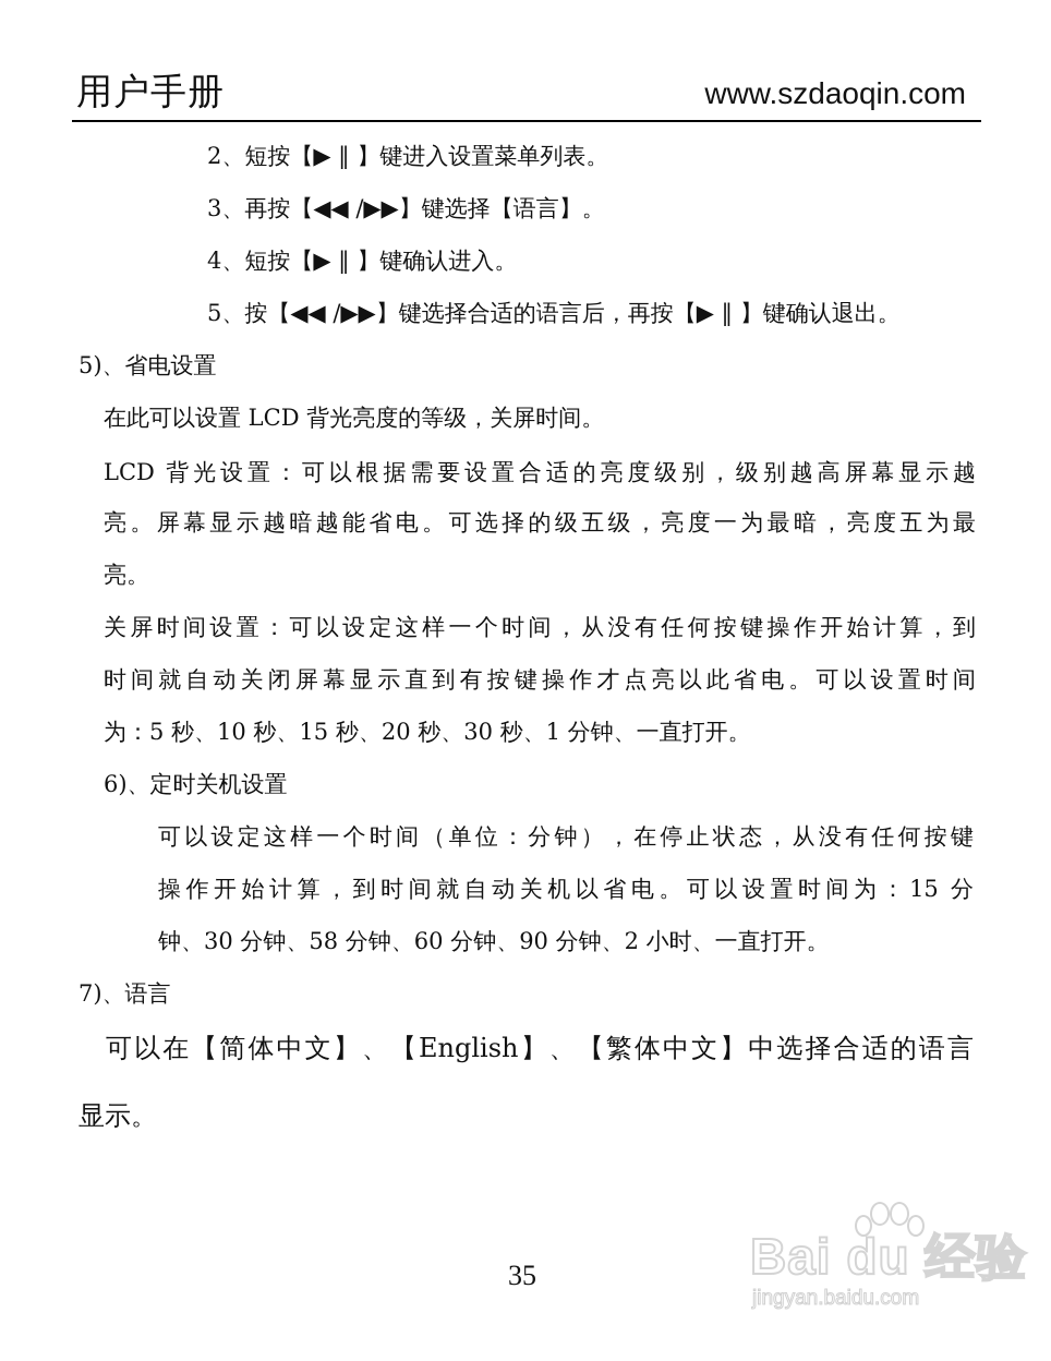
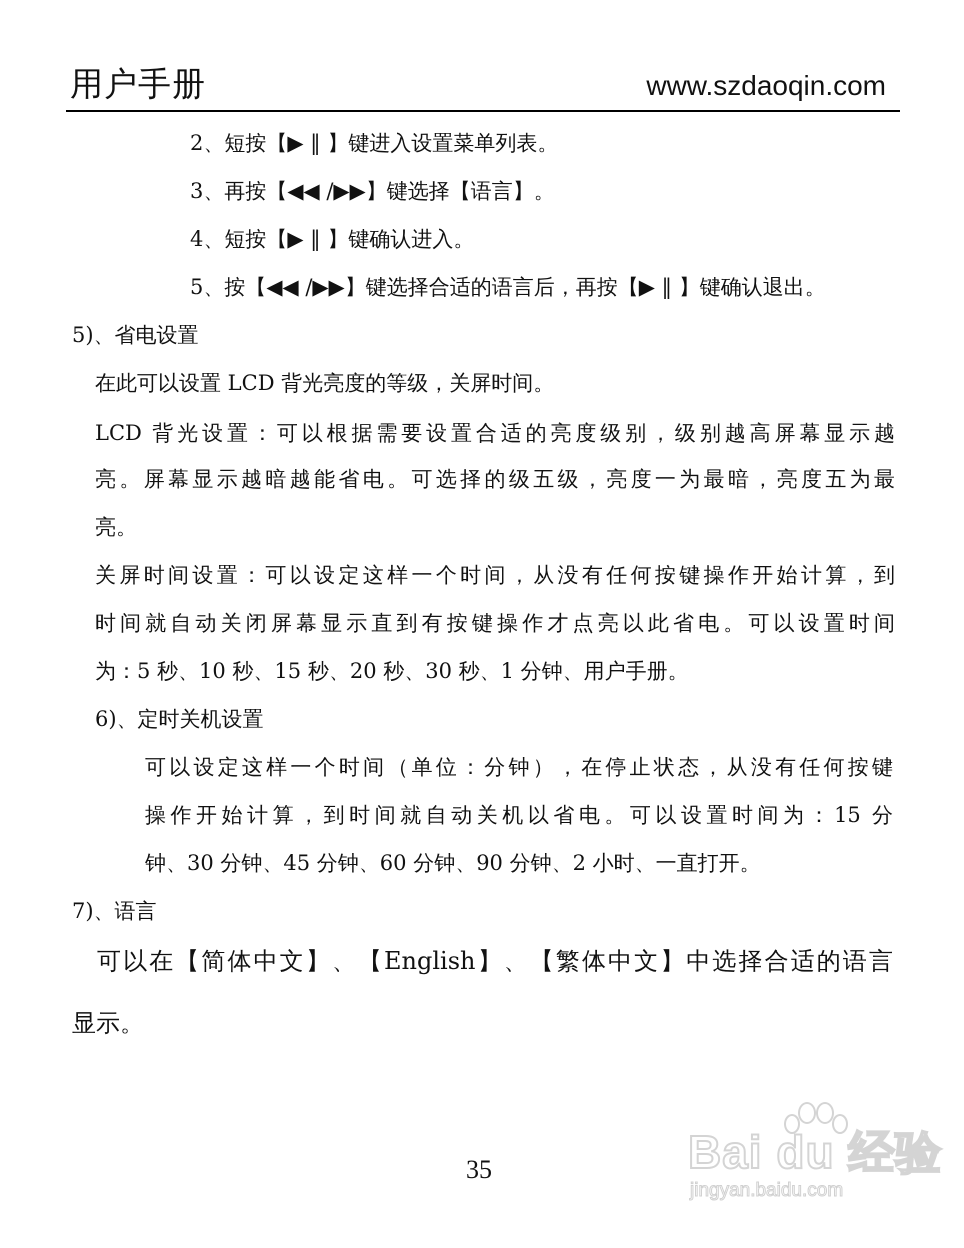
  用户手册
  www.szdaoqin.com
  2、短按【▶ ‖ 】键进入设置菜单列表。
  3、再按【◀◀ /▶▶】键选择【语言】。
  4、短按【▶ ‖ 】键确认进入。
  5、按【◀◀ /▶▶】键选择合适的语言后，再按【▶ ‖ 】键确认退出。
  5)、省电设置
  在此可以设置 LCD 背光亮度的等级，关屏时间。
  LCD 背光设置：可以根据需要设置合适的亮度级别，级别越高屏幕显示越
  亮。屏幕显示越暗越能省电。可选择的级五级，亮度一为最暗，亮度五为最
  亮。
  关屏时间设置：可以设定这样一个时间，从没有任何按键操作开始计算，到
  时间就自动关闭屏幕显示直到有按键操作才点亮以此省电。可以设置时间
- 为：5 秒、10 秒、15 秒、20 秒、30 秒、1 分钟、一直打开。
+ 为：5 秒、10 秒、15 秒、20 秒、30 秒、1 分钟、用户手册。
  6)、定时关机设置
  可以设定这样一个时间（单位：分钟），在停止状态，从没有任何按键
  操作开始计算，到时间就自动关机以省电。可以设置时间为：15 分
- 钟、30 分钟、58 分钟、60 分钟、90 分钟、2 小时、一直打开。
+ 钟、30 分钟、45 分钟、60 分钟、90 分钟、2 小时、一直打开。
  7)、语言
  可以在【简体中文】、【English】、【繁体中文】中选择合适的语言
  显示。
  35
  Bai du 经验
  jingyan.baidu.com
